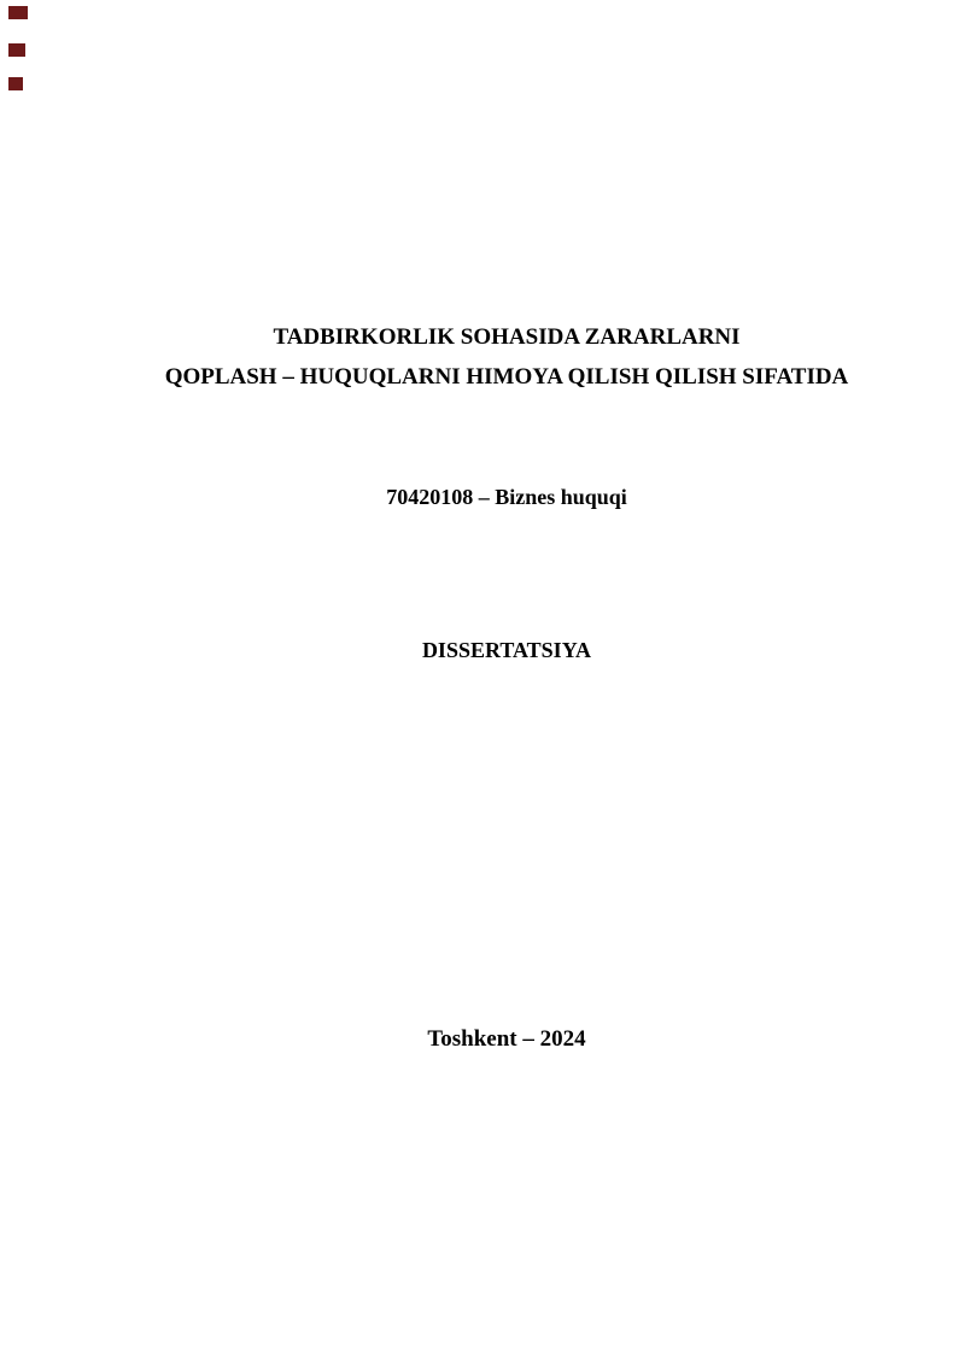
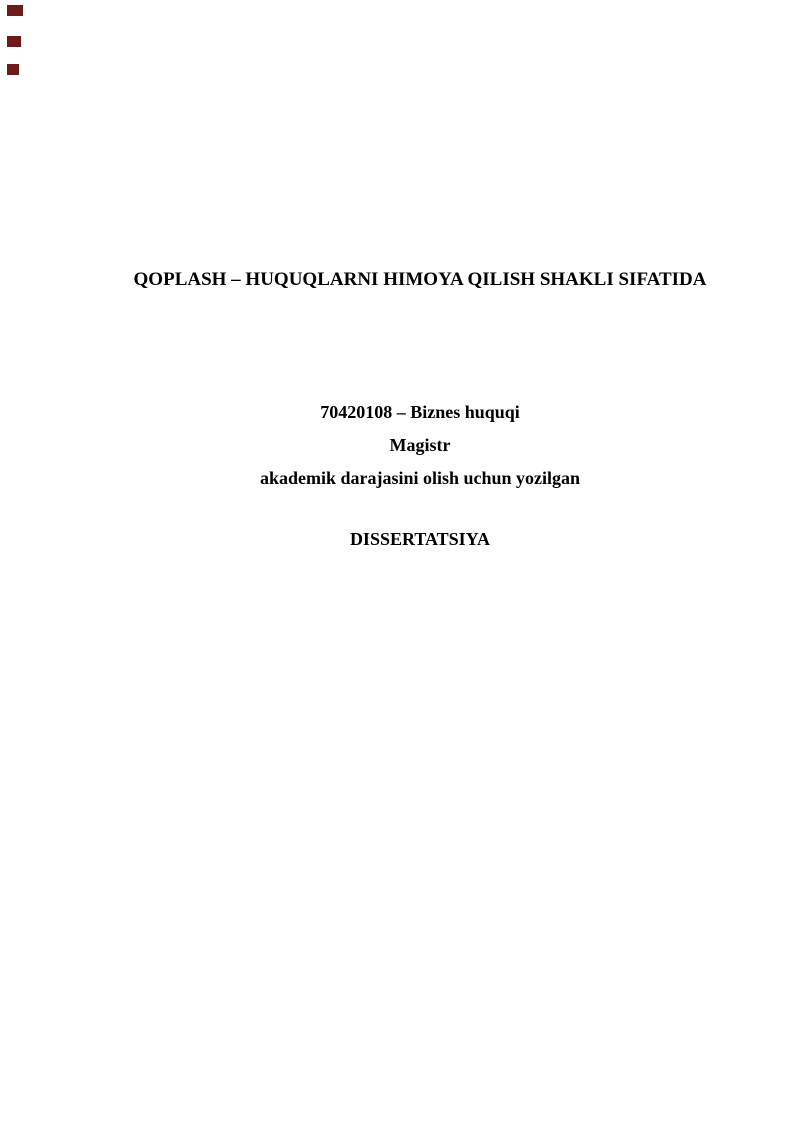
- TADBIRKORLIK SOHASIDA ZARARLARNI
- QOPLASH – HUQUQLARNI HIMOYA QILISH QILISH SIFATIDA
+ QOPLASH – HUQUQLARNI HIMOYA QILISH SHAKLI SIFATIDA
  70420108 – Biznes huquqi
+ Magistr
+ akademik darajasini olish uchun yozilgan
  DISSERTATSIYA
- Toshkent – 2024
